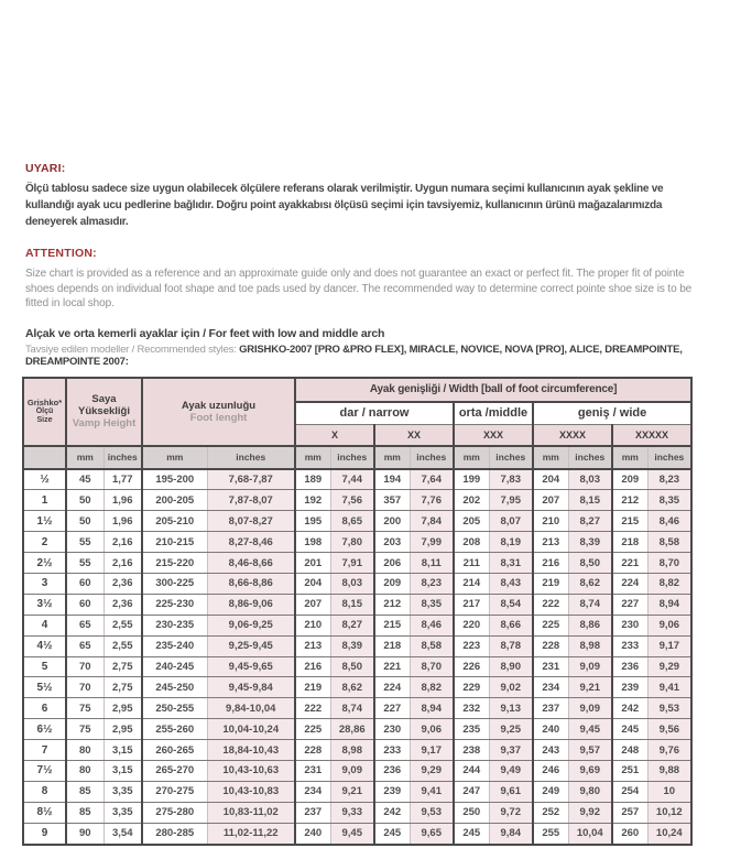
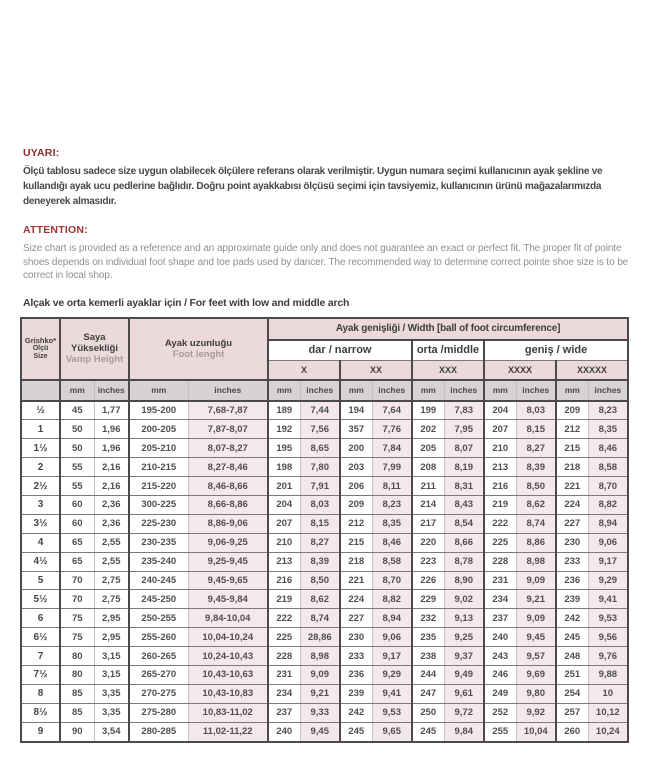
  UYARI:
  Ölçü tablosu sadece size uygun olabilecek ölçülere referans olarak verilmiştir. Uygun numara seçimi kullanıcının ayak şekline ve kullandığı ayak ucu pedlerine bağlıdır. Doğru point ayakkabısı ölçüsü seçimi için tavsiyemiz, kullanıcının ürünü mağazalarımızda deneyerek almasıdır.
  ATTENTION:
- Size chart is provided as a reference and an approximate guide only and does not guarantee an exact or perfect fit. The proper fit of pointe shoes depends on individual foot shape and toe pads used by dancer. The recommended way to determine correct pointe shoe size is to be fitted in local shop.
+ Size chart is provided as a reference and an approximate guide only and does not guarantee an exact or perfect fit. The proper fit of pointe shoes depends on individual foot shape and toe pads used by dancer. The recommended way to determine correct pointe shoe size is to be correct in local shop.
  Alçak ve orta kemerli ayaklar için / For feet with low and middle arch
- Tavsiye edilen modeller / Recommended styles: GRISHKO-2007 [PRO &PRO FLEX], MIRACLE, NOVICE, NOVA [PRO], ALICE, DREAMPOINTE, DREAMPOINTE 2007:
  Grishko*	Saya Yüksekliği Vamp Height	Ayak uzunluğu Foot lenght	Ayak genişliği / Width [ball of foot circumference]
  dar / narrow	orta /middle	geniş / wide
  X	XX	XXX	XXXX	XXXXX
  	mm	inches	mm	inches	mm	inches	mm	inches	mm	inches	mm	inches	mm	inches
  ½	45	1,77	195-200	7,68-7,87	189	7,44	194	7,64	199	7,83	204	8,03	209	8,23
  1	50	1,96	200-205	7,87-8,07	192	7,56	357	7,76	202	7,95	207	8,15	212	8,35
  1½	50	1,96	205-210	8,07-8,27	195	8,65	200	7,84	205	8,07	210	8,27	215	8,46
  2	55	2,16	210-215	8,27-8,46	198	7,80	203	7,99	208	8,19	213	8,39	218	8,58
  2½	55	2,16	215-220	8,46-8,66	201	7,91	206	8,11	211	8,31	216	8,50	221	8,70
  3	60	2,36	300-225	8,66-8,86	204	8,03	209	8,23	214	8,43	219	8,62	224	8,82
  3½	60	2,36	225-230	8,86-9,06	207	8,15	212	8,35	217	8,54	222	8,74	227	8,94
  4	65	2,55	230-235	9,06-9,25	210	8,27	215	8,46	220	8,66	225	8,86	230	9,06
  4½	65	2,55	235-240	9,25-9,45	213	8,39	218	8,58	223	8,78	228	8,98	233	9,17
  5	70	2,75	240-245	9,45-9,65	216	8,50	221	8,70	226	8,90	231	9,09	236	9,29
  5½	70	2,75	245-250	9,45-9,84	219	8,62	224	8,82	229	9,02	234	9,21	239	9,41
  6	75	2,95	250-255	9,84-10,04	222	8,74	227	8,94	232	9,13	237	9,09	242	9,53
  6½	75	2,95	255-260	10,04-10,24	225	28,86	230	9,06	235	9,25	240	9,45	245	9,56
- 7	80	3,15	260-265	18,84-10,43	228	8,98	233	9,17	238	9,37	243	9,57	248	9,76
+ 7	80	3,15	260-265	10,24-10,43	228	8,98	233	9,17	238	9,37	243	9,57	248	9,76
  7½	80	3,15	265-270	10,43-10,63	231	9,09	236	9,29	244	9,49	246	9,69	251	9,88
  8	85	3,35	270-275	10,43-10,83	234	9,21	239	9,41	247	9,61	249	9,80	254	10
  8½	85	3,35	275-280	10,83-11,02	237	9,33	242	9,53	250	9,72	252	9,92	257	10,12
  9	90	3,54	280-285	11,02-11,22	240	9,45	245	9,65	245	9,84	255	10,04	260	10,24
